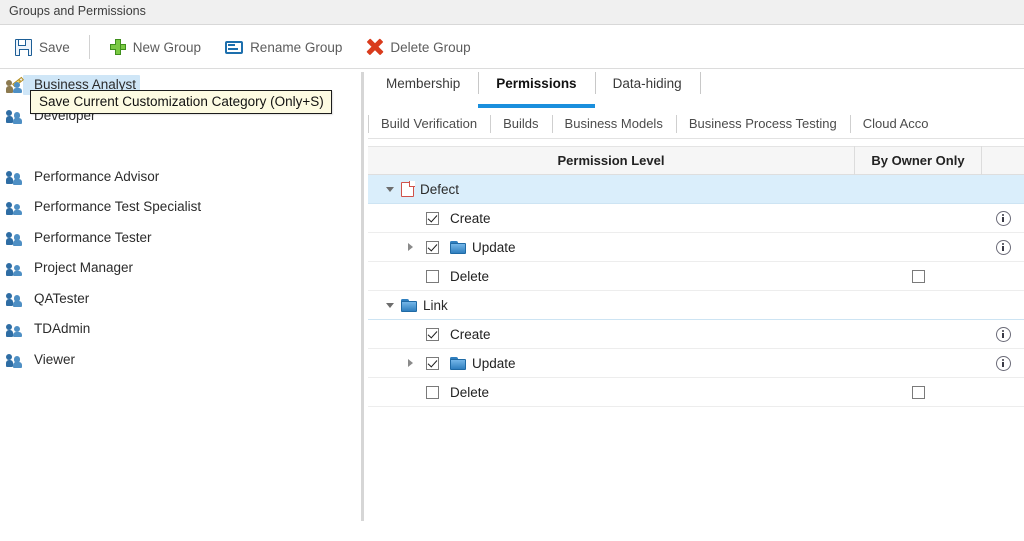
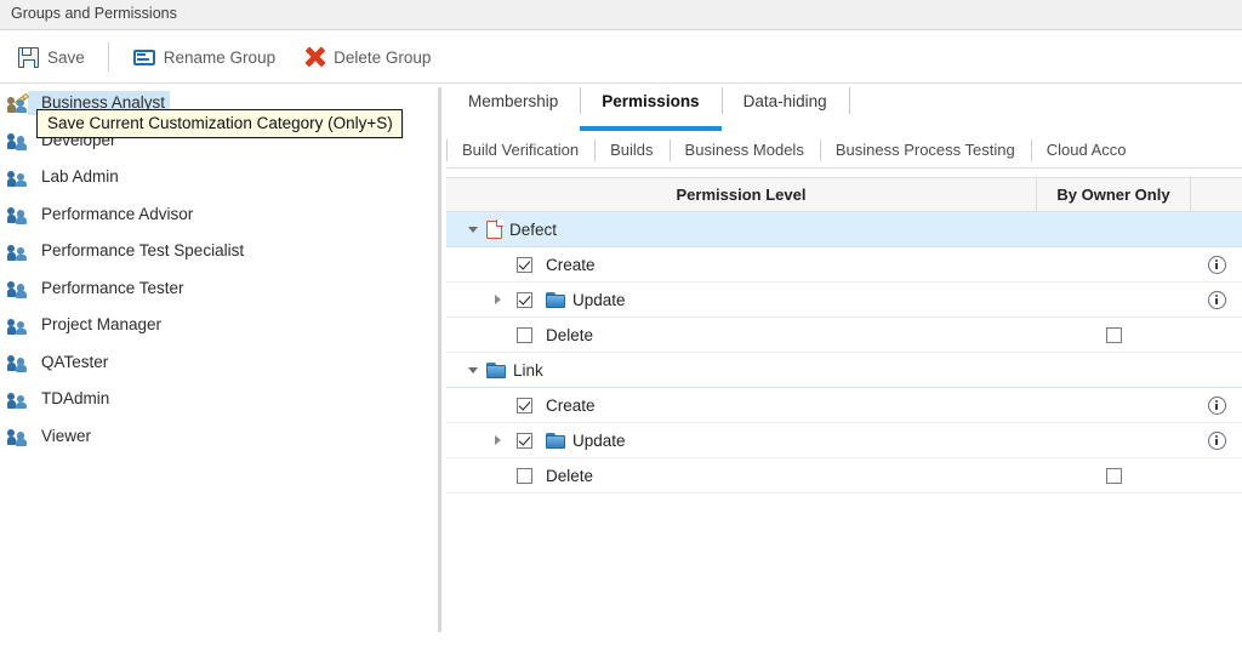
  Groups and Permissions
  Save
- New Group
  Rename Group
  Delete Group
  Business Analyst
  Developer
+ Lab Admin
  Performance Advisor
  Performance Test Specialist
  Performance Tester
  Project Manager
  QATester
  TDAdmin
  Viewer
  Save Current Customization Category (Only+S)
  Membership
  Permissions
  Data-hiding
  Build Verification
  Builds
  Business Models
  Business Process Testing
  Cloud Acco
  Permission Level
  By Owner Only
  Defect
  Create
  Update
  Delete
  Link
  Create
  Update
  Delete
